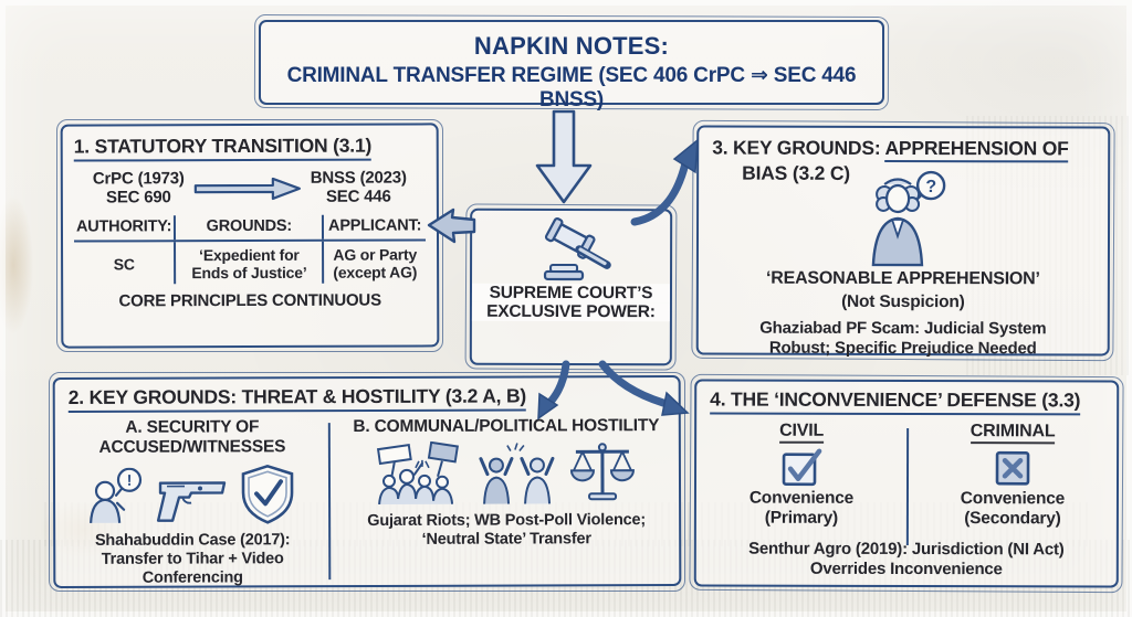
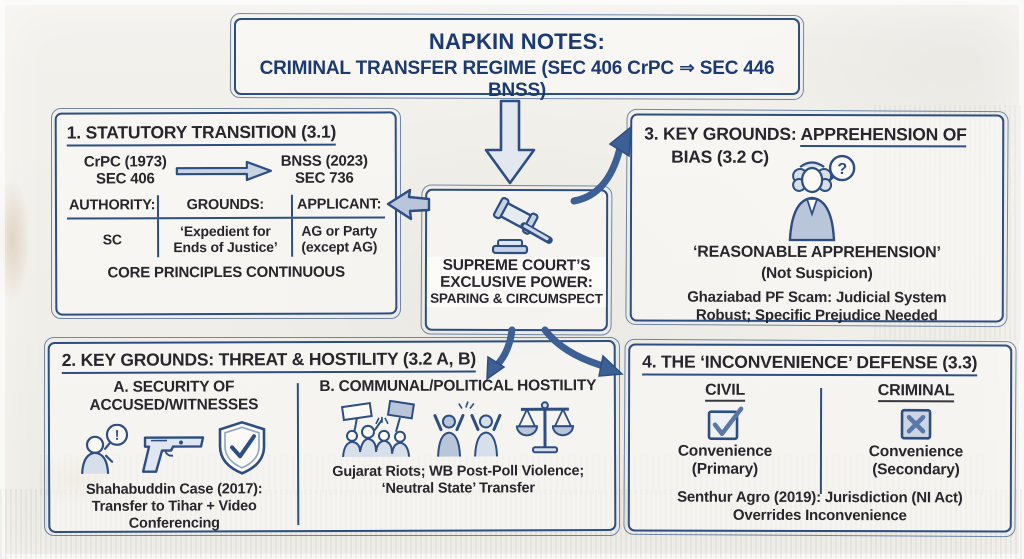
  NAPKIN NOTES:
  CRIMINAL TRANSFER REGIME (SEC 406 CrPC ⇒ SEC 446 BNSS)
  SUPREME COURT’S
  EXCLUSIVE POWER:
+ SPARING & CIRCUMSPECT
  1. STATUTORY TRANSITION (3.1)
  CrPC (1973)
- SEC 690
+ SEC 406
  BNSS (2023)
- SEC 446
+ SEC 736
  AUTHORITY:	GROUNDS:	APPLICANT:
  SC	‘Expedient for Ends of Justice’	AG or Party (except AG)
  CORE PRINCIPLES CONTINUOUS
  3. KEY GROUNDS: APPREHENSION OF
  BIAS (3.2 C)
  ?
  ‘REASONABLE APPREHENSION’
  (Not Suspicion)
  Ghaziabad PF Scam: Judicial System
  Robust; Specific Prejudice Needed
  2. KEY GROUNDS: THREAT & HOSTILITY (3.2 A, B)
  A. SECURITY OF
  ACCUSED/WITNESSES
  !
  Shahabuddin Case (2017):
  Transfer to Tihar + Video Conferencing
  B. COMMUNAL/POLITICAL HOSTILITY
  Gujarat Riots; WB Post-Poll Violence;
  ‘Neutral State’ Transfer
  4. THE ‘INCONVENIENCE’ DEFENSE (3.3)
  CIVIL
  Convenience
  (Primary)
  CRIMINAL
  Convenience
  (Secondary)
  Senthur Agro (2019): Jurisdiction (NI Act)
  Overrides Inconvenience
